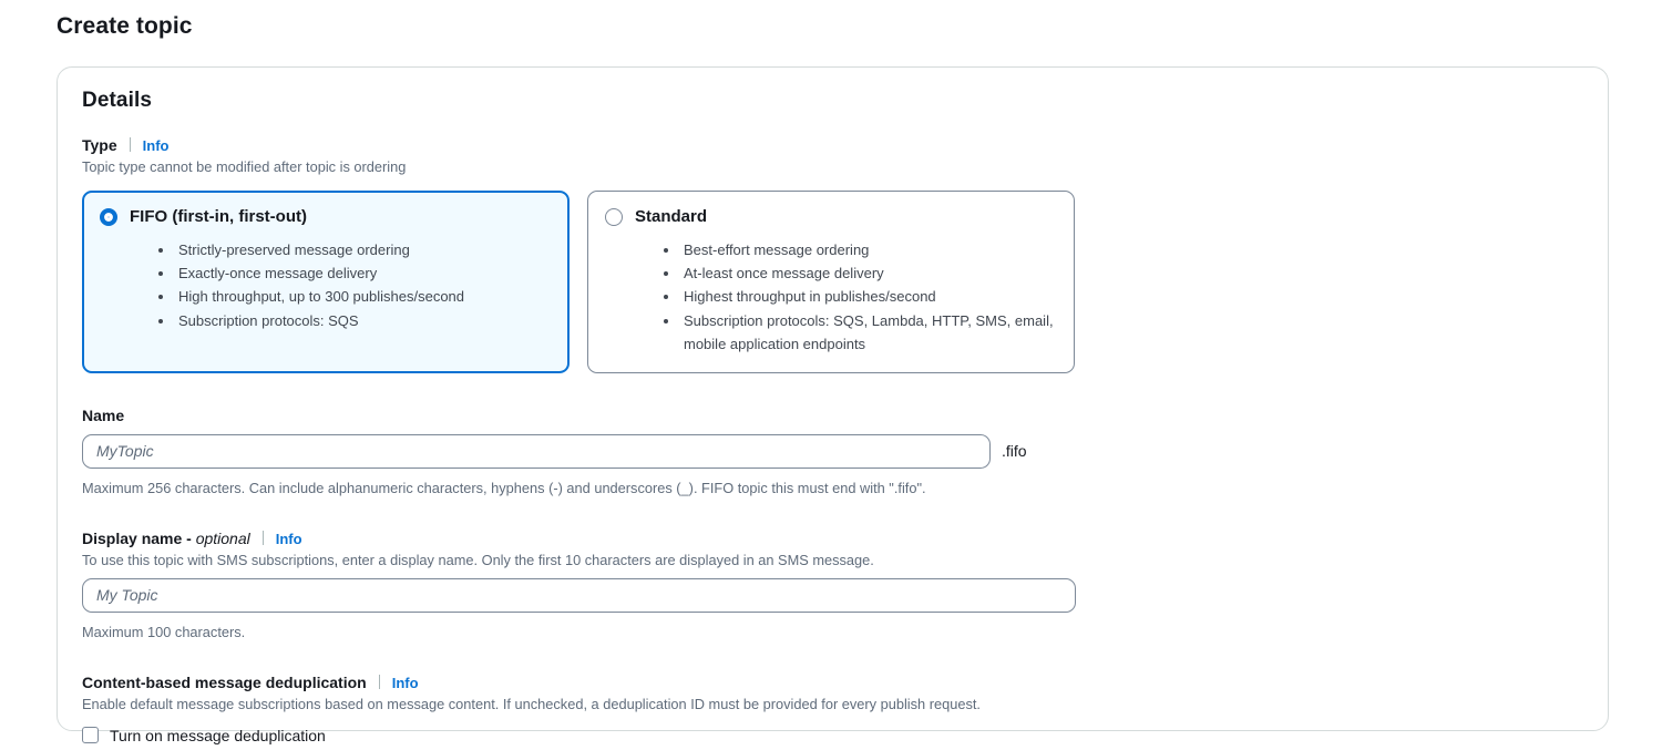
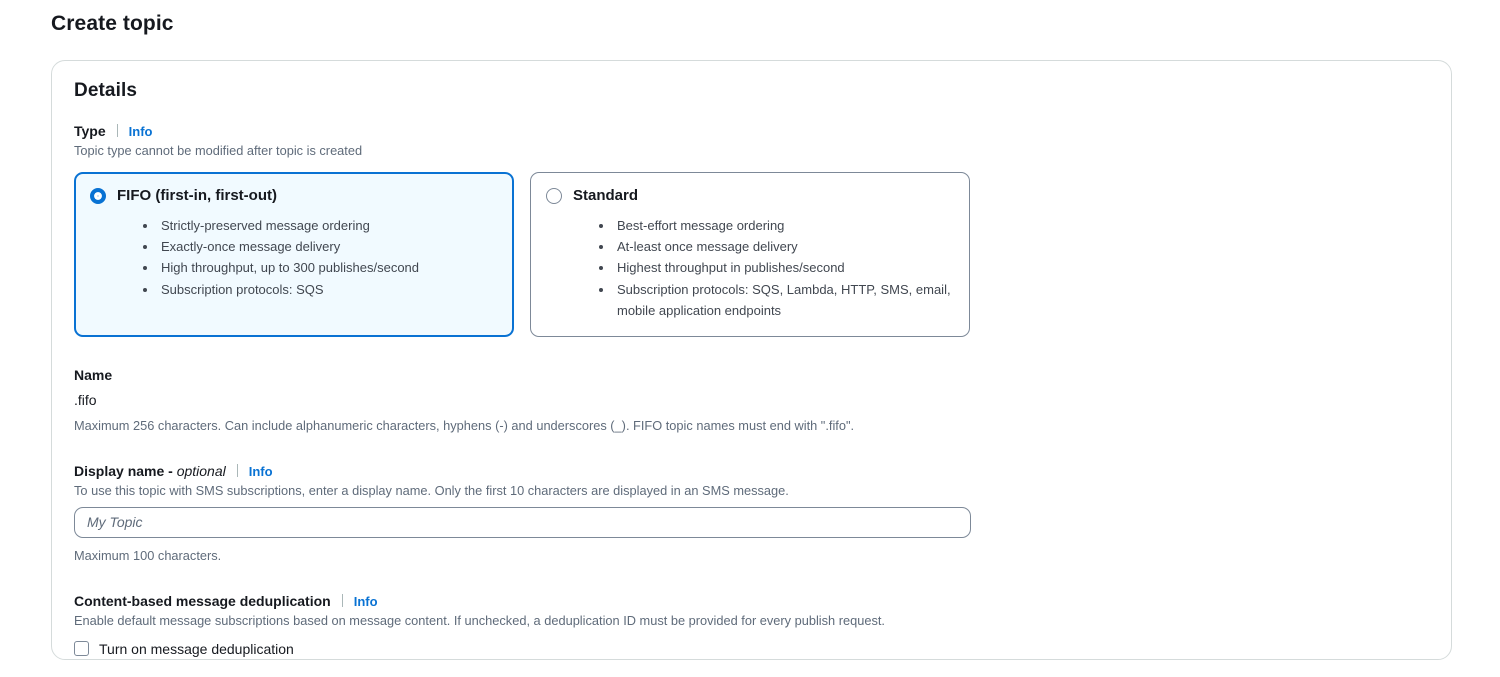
  Create topic
  Details
  Type
  Info
- Topic type cannot be modified after topic is ordering
+ Topic type cannot be modified after topic is created
  FIFO (first-in, first-out)
  Strictly-preserved message ordering
  Exactly-once message delivery
  High throughput, up to 300 publishes/second
  Subscription protocols: SQS
  Standard
  Best-effort message ordering
  At-least once message delivery
  Highest throughput in publishes/second
  Subscription protocols: SQS, Lambda, HTTP, SMS, email, mobile application endpoints
  Name
- MyTopic
  .fifo
- Maximum 256 characters. Can include alphanumeric characters, hyphens (-) and underscores (_). FIFO topic this must end with ".fifo".
+ Maximum 256 characters. Can include alphanumeric characters, hyphens (-) and underscores (_). FIFO topic names must end with ".fifo".
  Display name - optional
  Info
  To use this topic with SMS subscriptions, enter a display name. Only the first 10 characters are displayed in an SMS message.
  My Topic
  Maximum 100 characters.
  Content-based message deduplication
  Info
  Enable default message subscriptions based on message content. If unchecked, a deduplication ID must be provided for every publish request.
  Turn on message deduplication
